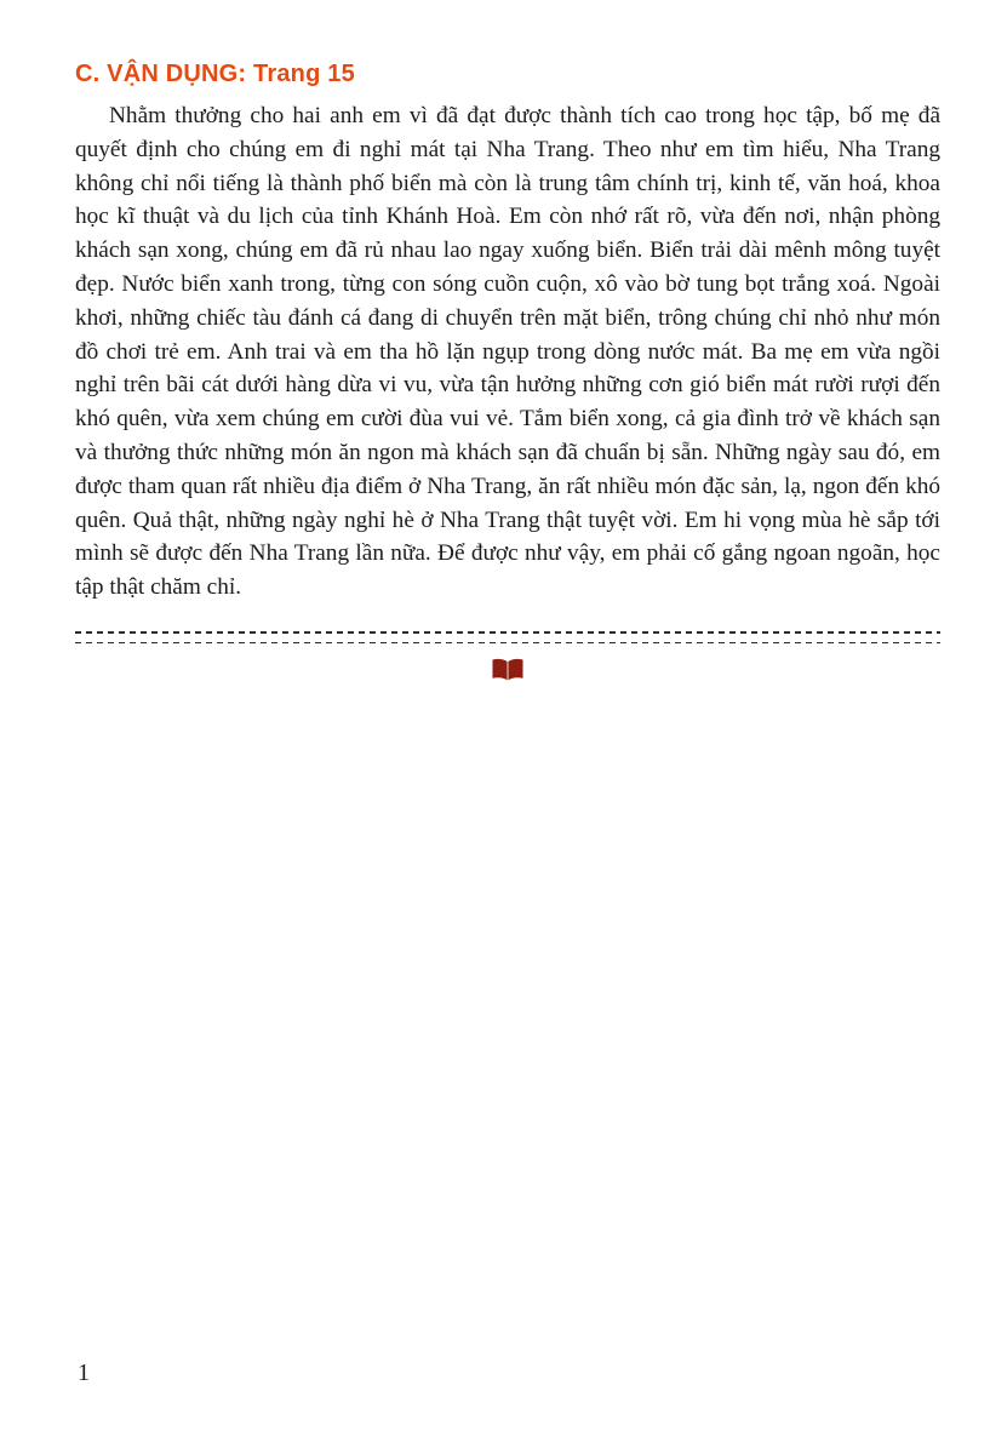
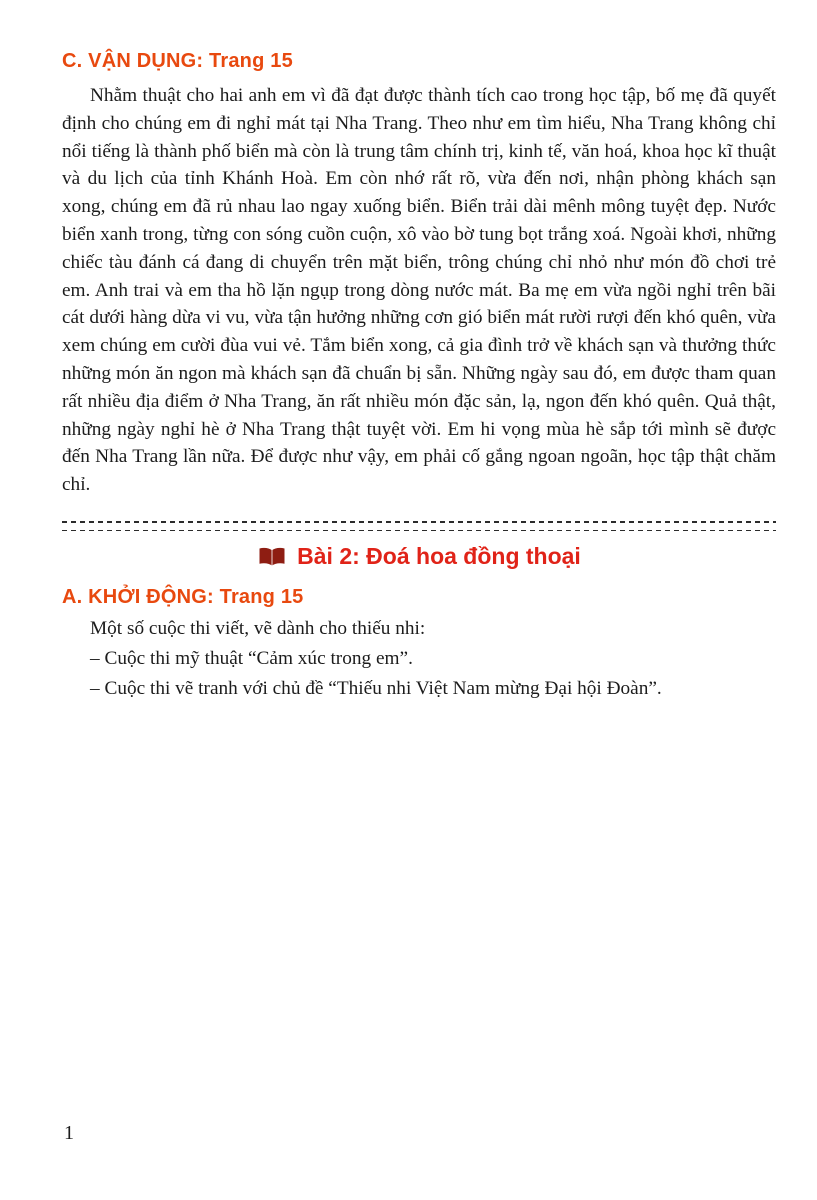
  C. VẬN DỤNG: Trang 15
- Nhằm thưởng cho hai anh em vì đã đạt được thành tích cao trong học tập, bố mẹ đã quyết định cho chúng em đi nghỉ mát tại Nha Trang. Theo như em tìm hiểu, Nha Trang không chỉ nổi tiếng là thành phố biển mà còn là trung tâm chính trị, kinh tế, văn hoá, khoa học kĩ thuật và du lịch của tỉnh Khánh Hoà. Em còn nhớ rất rõ, vừa đến nơi, nhận phòng khách sạn xong, chúng em đã rủ nhau lao ngay xuống biển. Biển trải dài mênh mông tuyệt đẹp. Nước biển xanh trong, từng con sóng cuồn cuộn, xô vào bờ tung bọt trắng xoá. Ngoài khơi, những chiếc tàu đánh cá đang di chuyển trên mặt biển, trông chúng chỉ nhỏ như món đồ chơi trẻ em. Anh trai và em tha hồ lặn ngụp trong dòng nước mát. Ba mẹ em vừa ngồi nghỉ trên bãi cát dưới hàng dừa vi vu, vừa tận hưởng những cơn gió biển mát rười rượi đến khó quên, vừa xem chúng em cười đùa vui vẻ. Tắm biển xong, cả gia đình trở về khách sạn và thưởng thức những món ăn ngon mà khách sạn đã chuẩn bị sẵn. Những ngày sau đó, em được tham quan rất nhiều địa điểm ở Nha Trang, ăn rất nhiều món đặc sản, lạ, ngon đến khó quên. Quả thật, những ngày nghỉ hè ở Nha Trang thật tuyệt vời. Em hi vọng mùa hè sắp tới mình sẽ được đến Nha Trang lần nữa. Để được như vậy, em phải cố gắng ngoan ngoãn, học tập thật chăm chỉ.
+ Nhằm thuật cho hai anh em vì đã đạt được thành tích cao trong học tập, bố mẹ đã quyết định cho chúng em đi nghỉ mát tại Nha Trang. Theo như em tìm hiểu, Nha Trang không chỉ nổi tiếng là thành phố biển mà còn là trung tâm chính trị, kinh tế, văn hoá, khoa học kĩ thuật và du lịch của tỉnh Khánh Hoà. Em còn nhớ rất rõ, vừa đến nơi, nhận phòng khách sạn xong, chúng em đã rủ nhau lao ngay xuống biển. Biển trải dài mênh mông tuyệt đẹp. Nước biển xanh trong, từng con sóng cuồn cuộn, xô vào bờ tung bọt trắng xoá. Ngoài khơi, những chiếc tàu đánh cá đang di chuyển trên mặt biển, trông chúng chỉ nhỏ như món đồ chơi trẻ em. Anh trai và em tha hồ lặn ngụp trong dòng nước mát. Ba mẹ em vừa ngồi nghỉ trên bãi cát dưới hàng dừa vi vu, vừa tận hưởng những cơn gió biển mát rười rượi đến khó quên, vừa xem chúng em cười đùa vui vẻ. Tắm biển xong, cả gia đình trở về khách sạn và thưởng thức những món ăn ngon mà khách sạn đã chuẩn bị sẵn. Những ngày sau đó, em được tham quan rất nhiều địa điểm ở Nha Trang, ăn rất nhiều món đặc sản, lạ, ngon đến khó quên. Quả thật, những ngày nghỉ hè ở Nha Trang thật tuyệt vời. Em hi vọng mùa hè sắp tới mình sẽ được đến Nha Trang lần nữa. Để được như vậy, em phải cố gắng ngoan ngoãn, học tập thật chăm chỉ.
+ Bài 2: Đoá hoa đồng thoại
+ A. KHỞI ĐỘNG: Trang 15
+ Một số cuộc thi viết, vẽ dành cho thiếu nhi:
+ – Cuộc thi mỹ thuật “Cảm xúc trong em”.
+ – Cuộc thi vẽ tranh với chủ đề “Thiếu nhi Việt Nam mừng Đại hội Đoàn”.
  1
